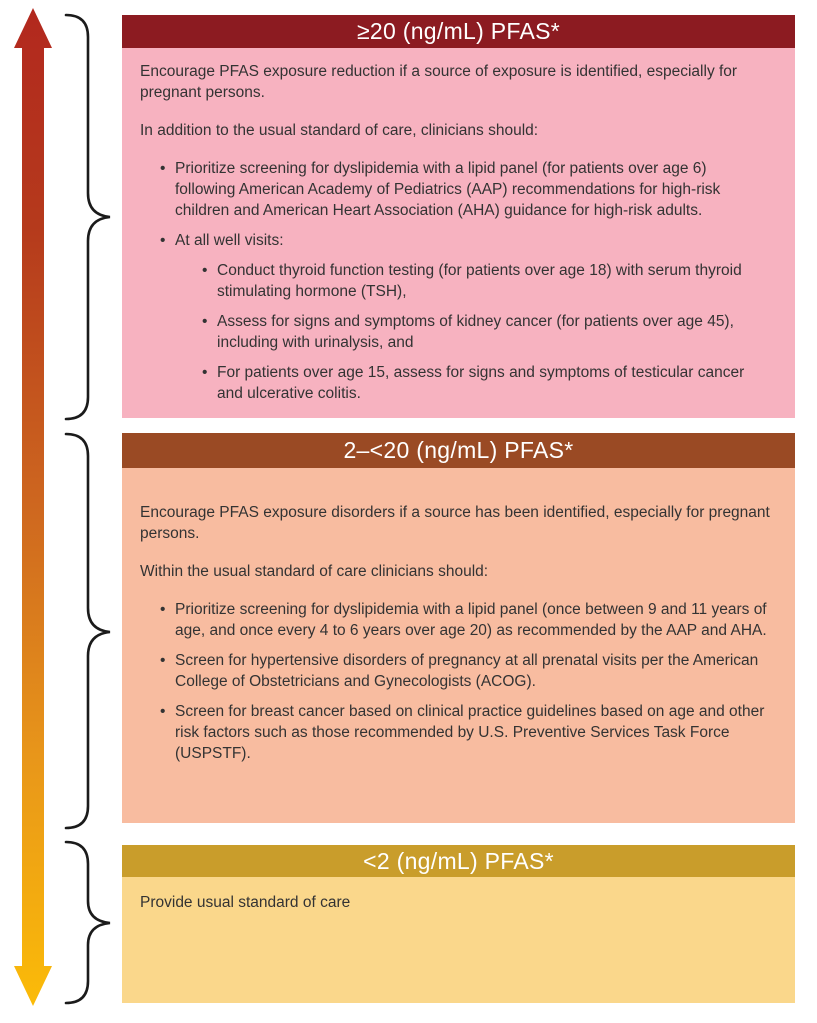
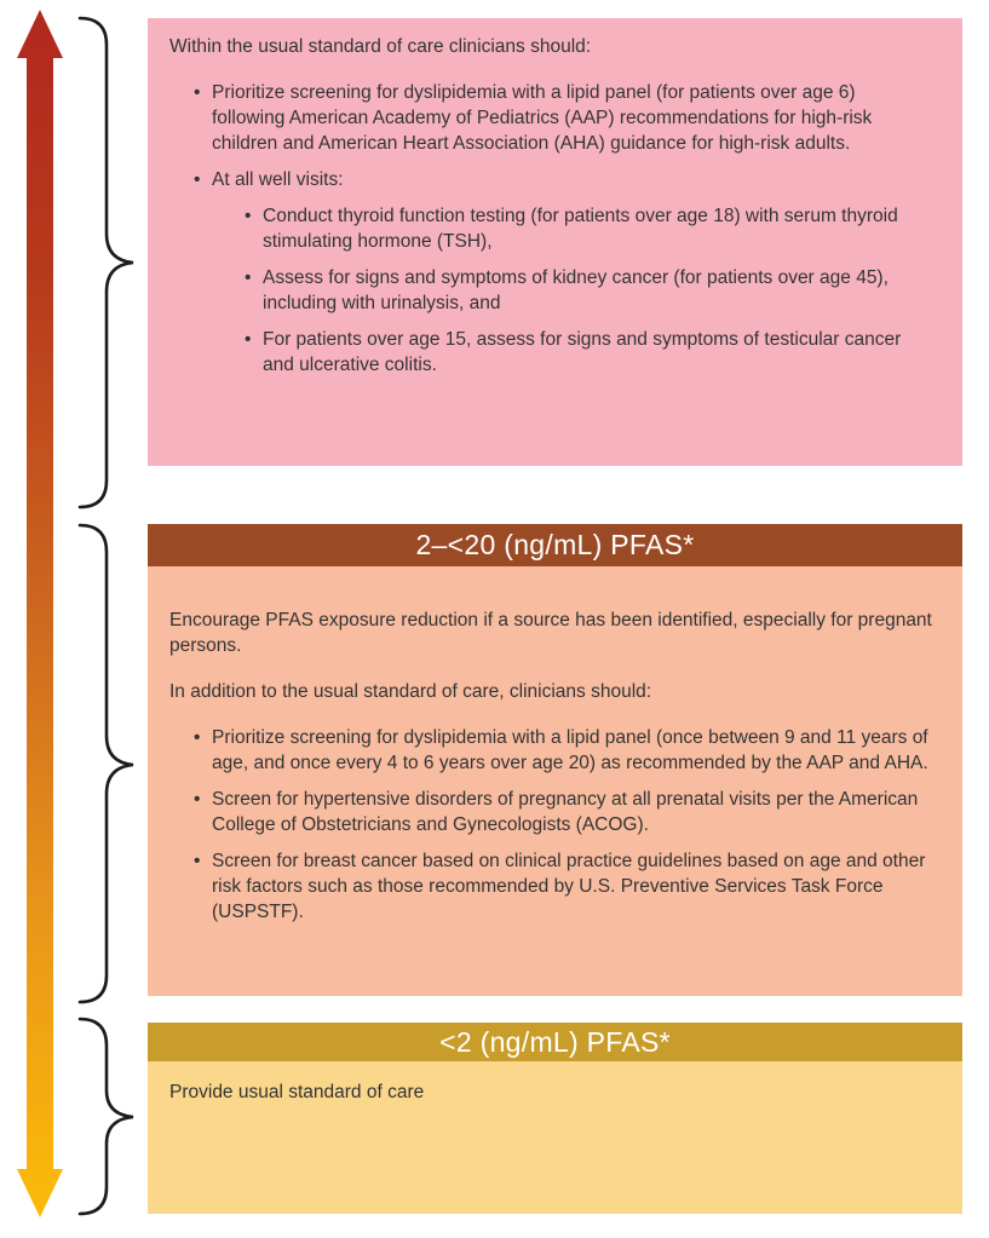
- ≥20 (ng/mL) PFAS*
- Encourage PFAS exposure reduction if a source of exposure is identified, especially for pregnant persons.
- In addition to the usual standard of care, clinicians should:
+ Within the usual standard of care clinicians should:
  •
  Prioritize screening for dyslipidemia with a lipid panel (for patients over age 6) following American Academy of Pediatrics (AAP) recommendations for high-risk children and American Heart Association (AHA) guidance for high-risk adults.
  •
  At all well visits:
  •
  Conduct thyroid function testing (for patients over age 18) with serum thyroid stimulating hormone (TSH),
  •
  Assess for signs and symptoms of kidney cancer (for patients over age 45), including with urinalysis, and
  •
  For patients over age 15, assess for signs and symptoms of testicular cancer and ulcerative colitis.
  2–<20 (ng/mL) PFAS*
- Encourage PFAS exposure disorders if a source has been identified, especially for pregnant persons.
+ Encourage PFAS exposure reduction if a source has been identified, especially for pregnant persons.
- Within the usual standard of care clinicians should:
+ In addition to the usual standard of care, clinicians should:
  •
  Prioritize screening for dyslipidemia with a lipid panel (once between 9 and 11 years of age, and once every 4 to 6 years over age 20) as recommended by the AAP and AHA.
  •
  Screen for hypertensive disorders of pregnancy at all prenatal visits per the American College of Obstetricians and Gynecologists (ACOG).
  •
  Screen for breast cancer based on clinical practice guidelines based on age and other risk factors such as those recommended by U.S. Preventive Services Task Force (USPSTF).
  <2 (ng/mL) PFAS*
  Provide usual standard of care
